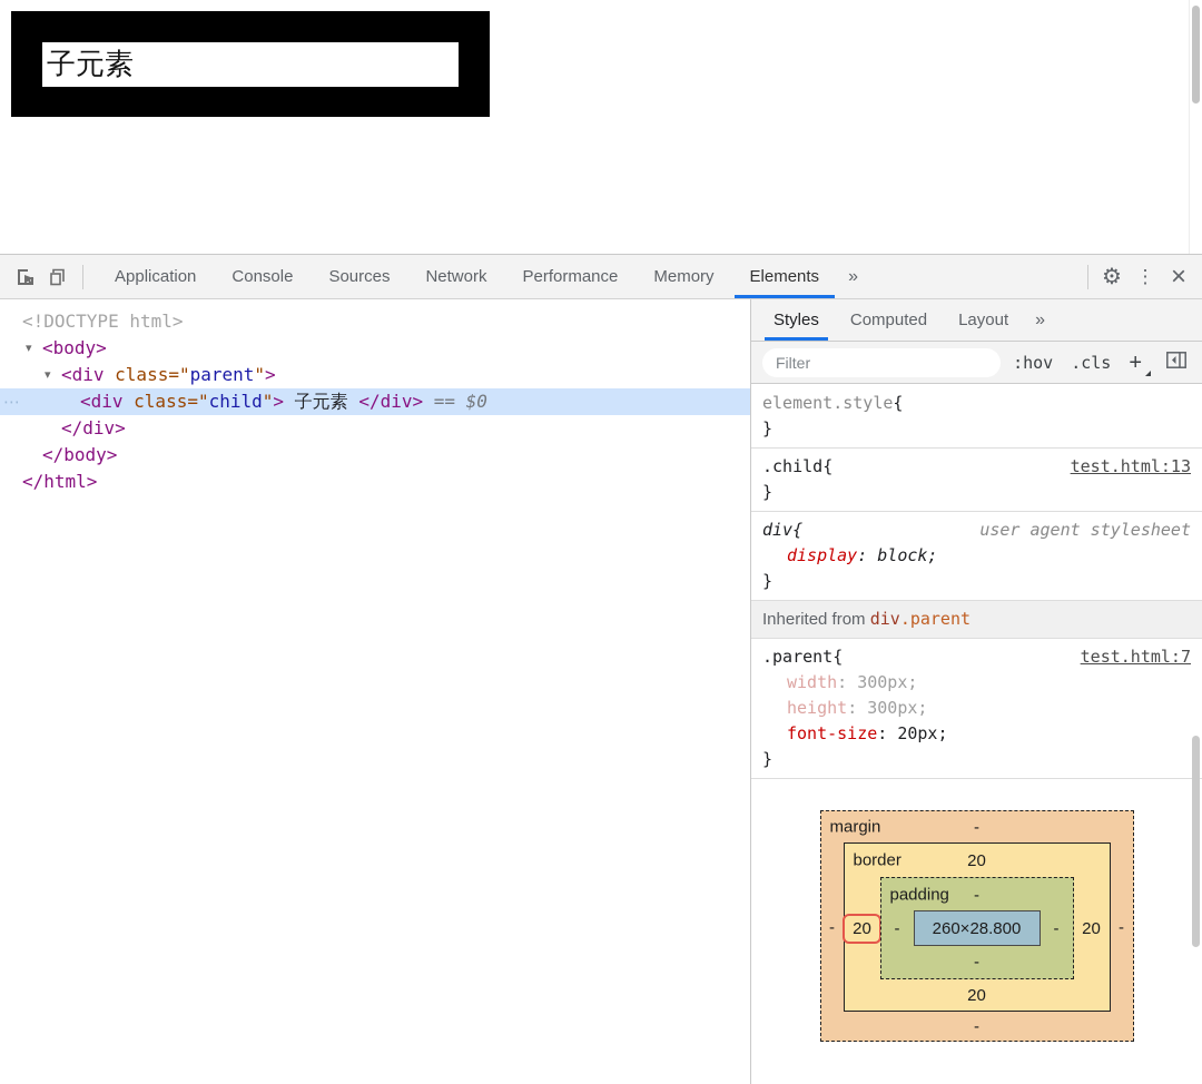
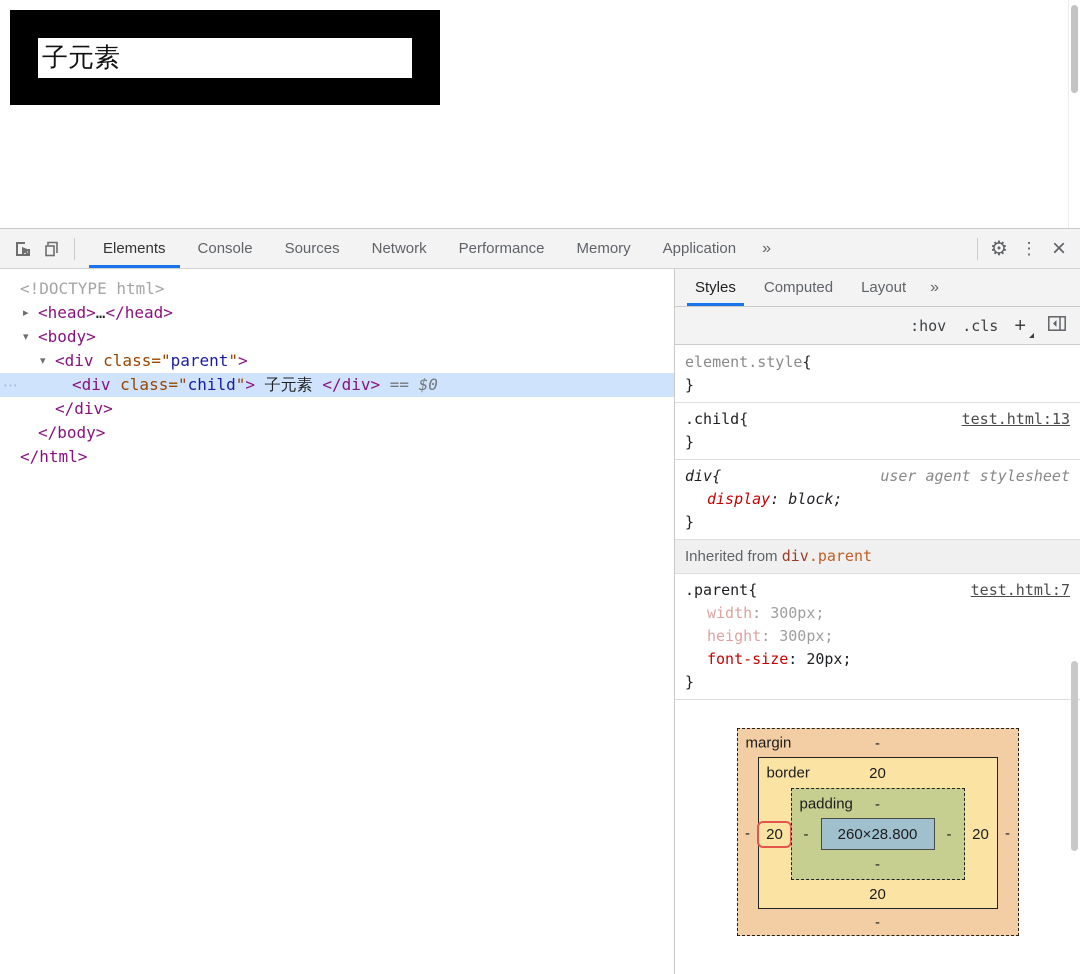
  子元素
- Application
+ Elements
  Console
  Sources
  Network
  Performance
  Memory
- Elements
+ Application
  »
  ⚙
  ⋮
  ×
  <!DOCTYPE html>
+ ▸
+ <head>…</head>
  ▾
  <body>
  ▾
  <div class="parent">
  ⋯
  <div class="child"> 子元素 </div> == $0
  </div>
  </body>
  </html>
  Styles
  Computed
  Layout
  »
- Filter
  :hov
  .cls
  +
  element.style
  {
  }
  .child
  {
  test.html:13
  }
  div
  {
  user agent stylesheet
  display: block;
  }
  Inherited from div.parent
  .parent
  {
  test.html:7
  width: 300px;
  height: 300px;
  font-size: 20px;
  }
  margin
  -
  -
  border
  20
  20
  padding
  -
  -
  260×28.800
  -
  -
  20
  20
  -
  -
